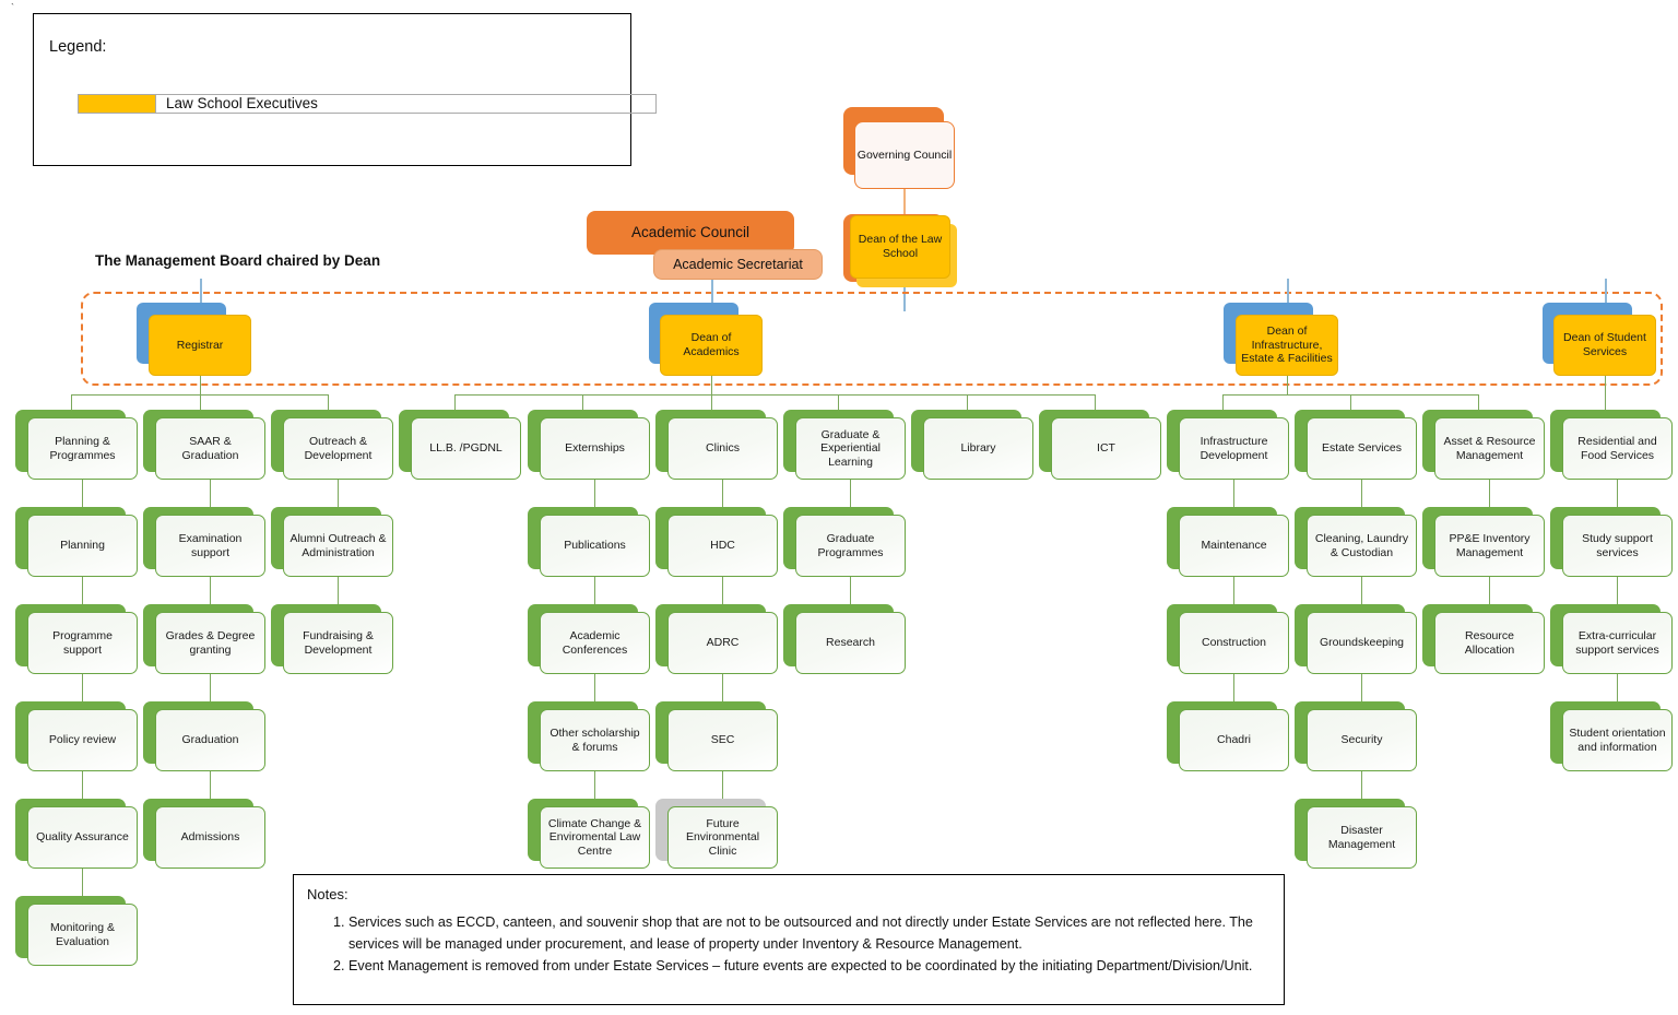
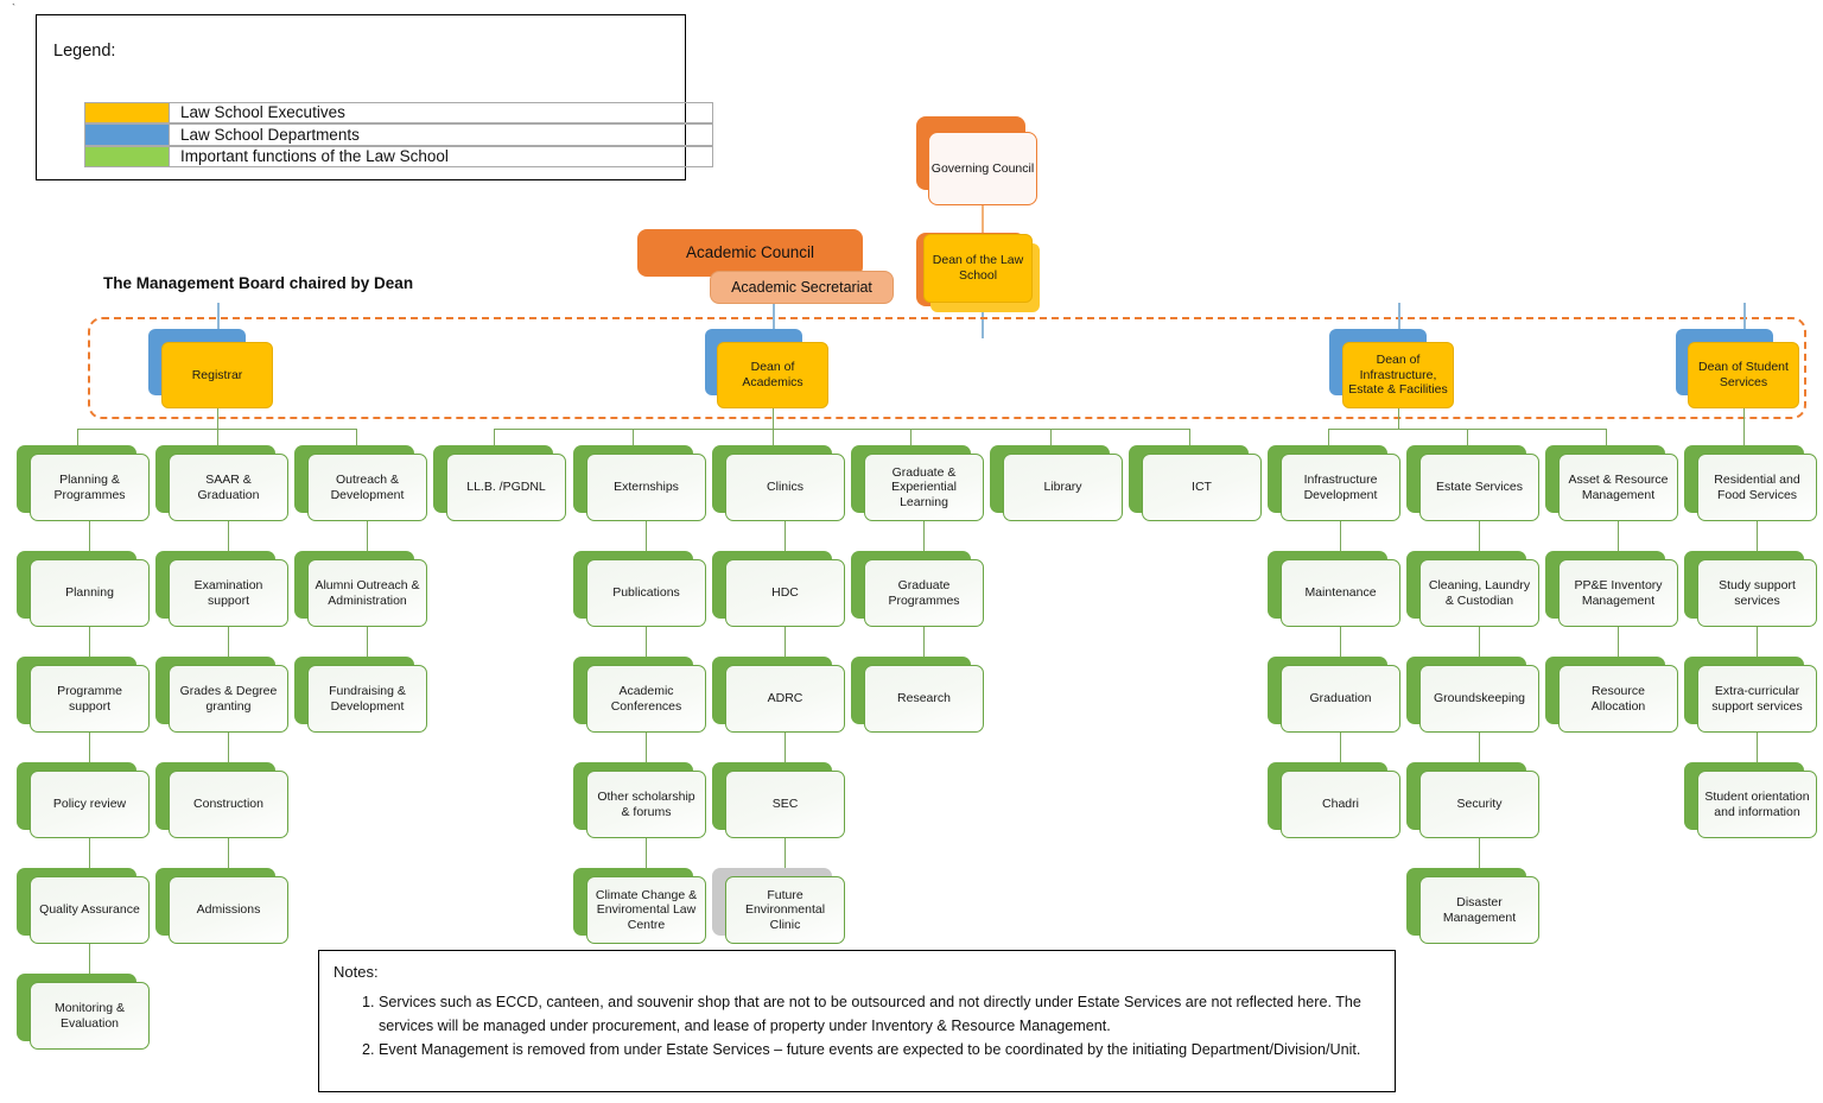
  `
  Legend:
  Law School Executives
+ Law School Departments
+ Important functions of the Law School
  Governing Council
  Dean of the Law School
  Academic Council
  Academic Secretariat
  The Management Board chaired by Dean
  Registrar
  Dean of Academics
  Dean of Infrastructure, Estate & Facilities
  Dean of Student Services
  Planning & Programmes
  Planning
  Programme support
  Policy review
  Quality Assurance
  Monitoring & Evaluation
  SAAR & Graduation
  Examination support
  Grades & Degree granting
- Graduation
+ Construction
  Admissions
  Outreach & Development
  Alumni Outreach & Administration
  Fundraising & Development
  LL.B. /PGDNL
  Externships
  Publications
  Academic Conferences
  Other scholarship & forums
  Climate Change & Enviromental Law Centre
  Clinics
  HDC
  ADRC
  SEC
  Future Environmental Clinic
  Graduate & Experiential Learning
  Graduate Programmes
  Research
  Library
  ICT
  Infrastructure Development
  Maintenance
- Construction
+ Graduation
  Chadri
  Estate Services
  Cleaning, Laundry & Custodian
  Groundskeeping
  Security
  Disaster Management
  Asset & Resource Management
  PP&E Inventory Management
  Resource Allocation
  Residential and Food Services
  Study support services
  Extra-curricular support services
  Student orientation and information
  Notes:
  Services such as ECCD, canteen, and souvenir shop that are not to be outsourced and not directly under Estate Services are not reflected here. The services will be managed under procurement, and lease of property under Inventory & Resource Management.
  Event Management is removed from under Estate Services – future events are expected to be coordinated by the initiating Department/Division/Unit.
